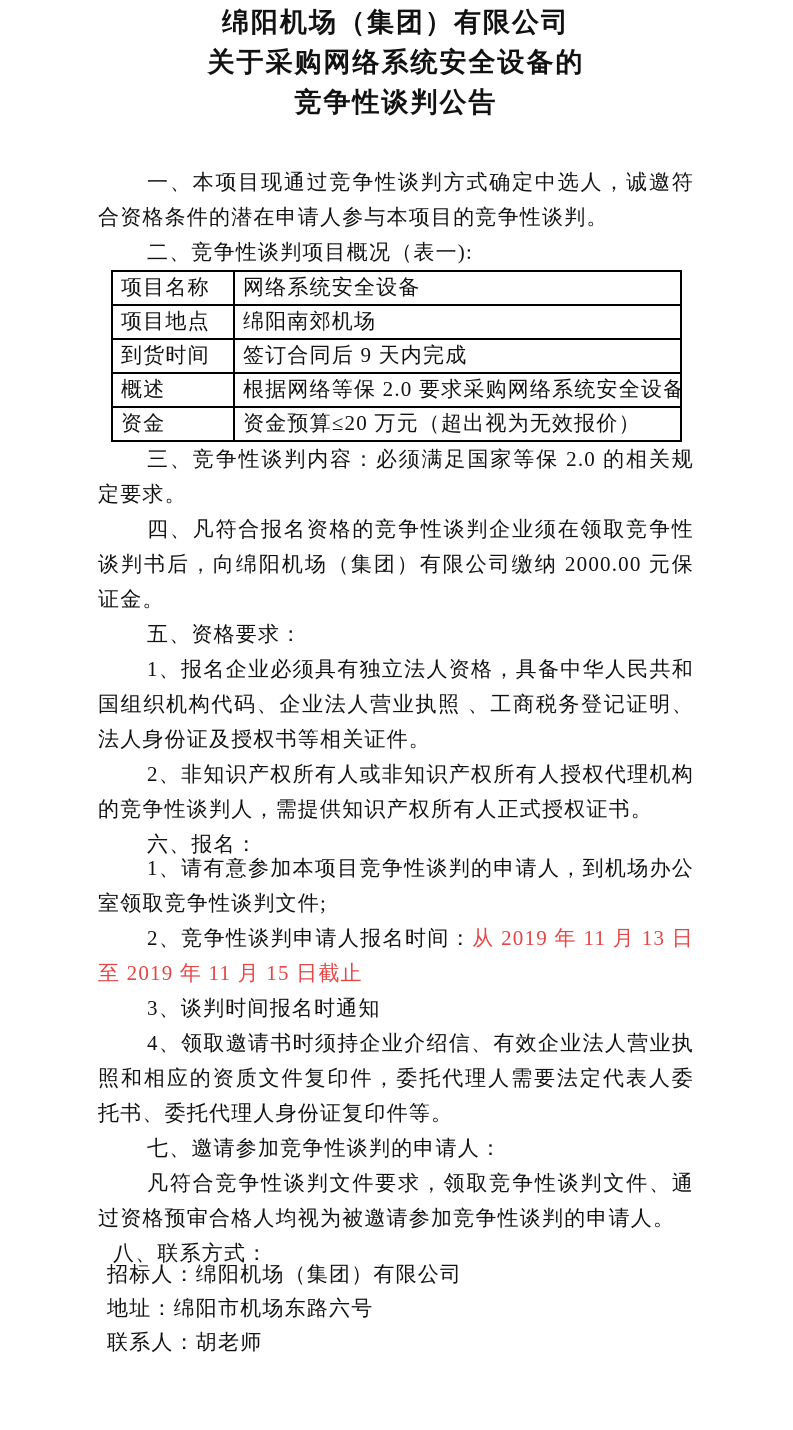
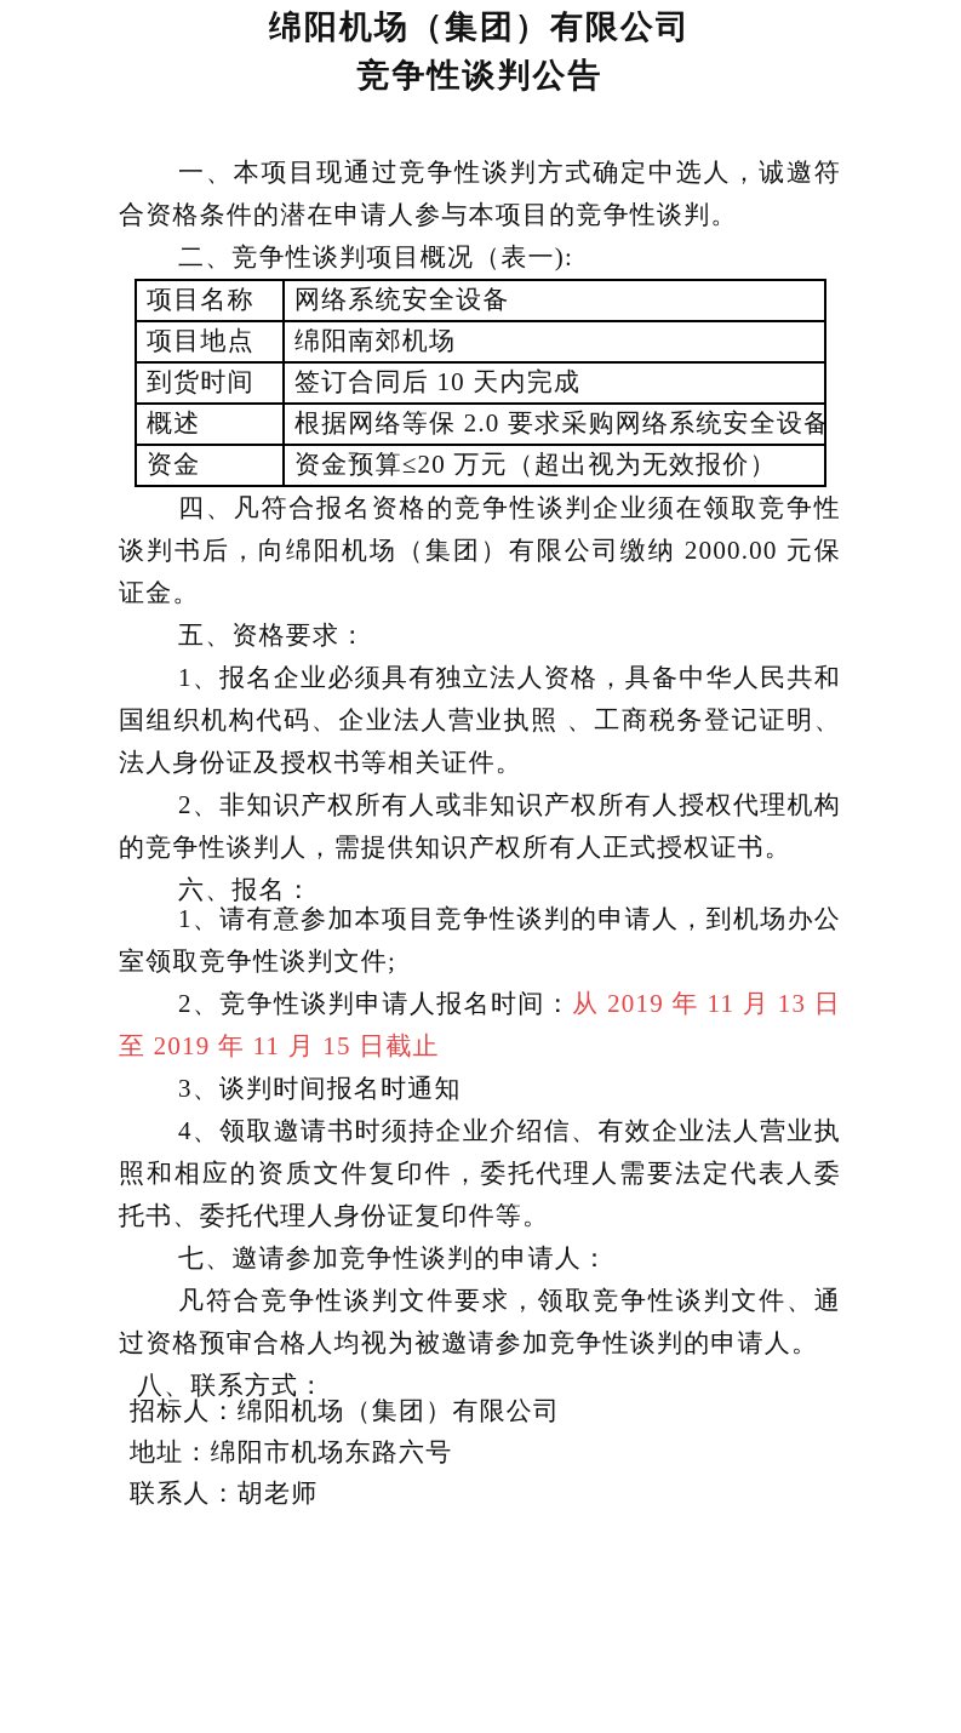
  绵阳机场（集团）有限公司
- 关于采购网络系统安全设备的
  竞争性谈判公告
  一、本项目现通过竞争性谈判方式确定中选人，诚邀符合资格条件的潜在申请人参与本项目的竞争性谈判。
  二、竞争性谈判项目概况（表一):
  项目名称	网络系统安全设备
  项目地点	绵阳南郊机场
- 到货时间	签订合同后 9 天内完成
+ 到货时间	签订合同后 10 天内完成
  概述	根据网络等保 2.0 要求采购网络系统安全设备
  资金	资金预算≤20 万元（超出视为无效报价）
- 三、竞争性谈判内容：必须满足国家等保 2.0 的相关规定要求。
  四、凡符合报名资格的竞争性谈判企业须在领取竞争性谈判书后，向绵阳机场（集团）有限公司缴纳 2000.00 元保证金。
  五、资格要求：
  1、报名企业必须具有独立法人资格，具备中华人民共和国组织机构代码、企业法人营业执照 、工商税务登记证明、法人身份证及授权书等相关证件。
  2、非知识产权所有人或非知识产权所有人授权代理机构的竞争性谈判人，需提供知识产权所有人正式授权证书。
  六、报名：
  1、请有意参加本项目竞争性谈判的申请人，到机场办公室领取竞争性谈判文件;
  2、竞争性谈判申请人报名时间：从 2019 年 11 月 13 日至 2019 年 11 月 15 日截止
  3、谈判时间报名时通知
  4、领取邀请书时须持企业介绍信、有效企业法人营业执照和相应的资质文件复印件，委托代理人需要法定代表人委托书、委托代理人身份证复印件等。
  七、邀请参加竞争性谈判的申请人：
  凡符合竞争性谈判文件要求，领取竞争性谈判文件、通过资格预审合格人均视为被邀请参加竞争性谈判的申请人。
  八、联系方式：
  招标人：绵阳机场（集团）有限公司
  地址：绵阳市机场东路六号
  联系人：胡老师
